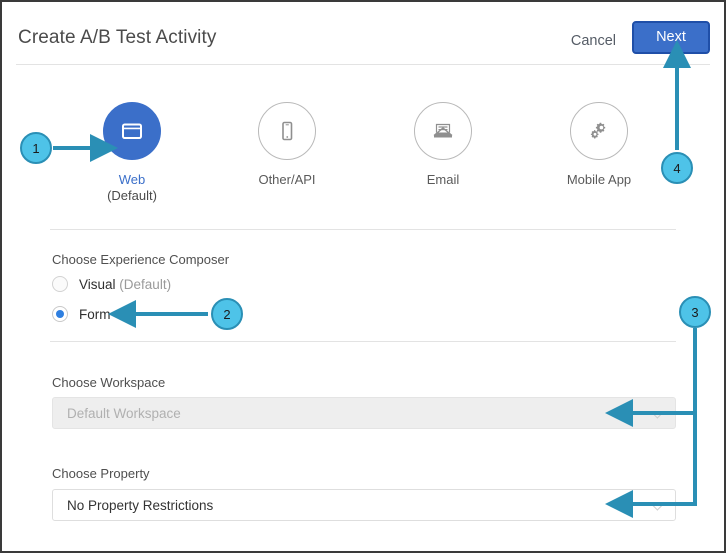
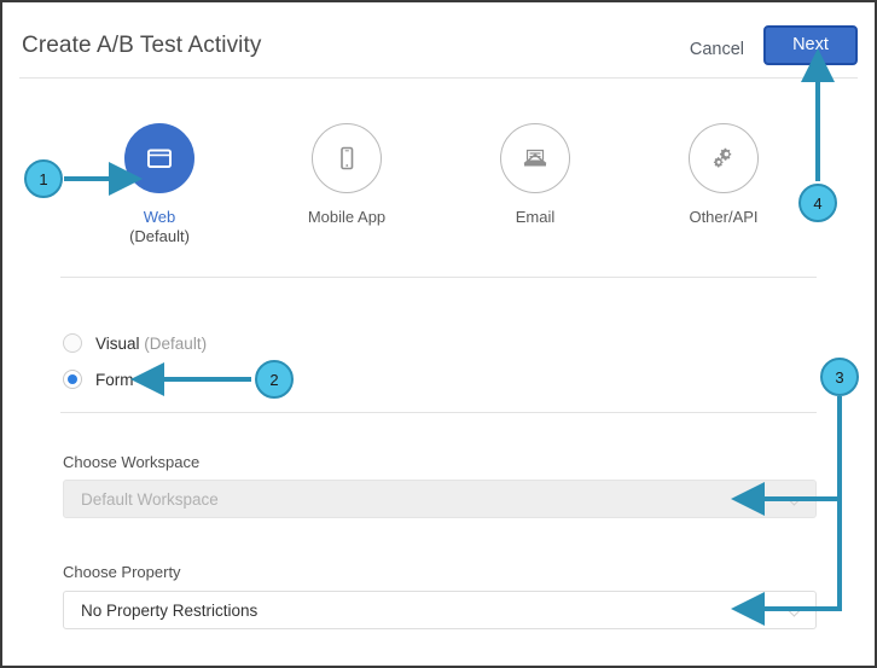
  Create A/B Test Activity
  Cancel
  Next
  Web
  (Default)
- Other/API
+ Mobile App
  Email
- Mobile App
+ Other/API
- Choose Experience Composer
  Visual (Default)
  Form
  Choose Workspace
  Default Workspace
  Choose Property
  No Property Restrictions
  1
  2
  3
  4
